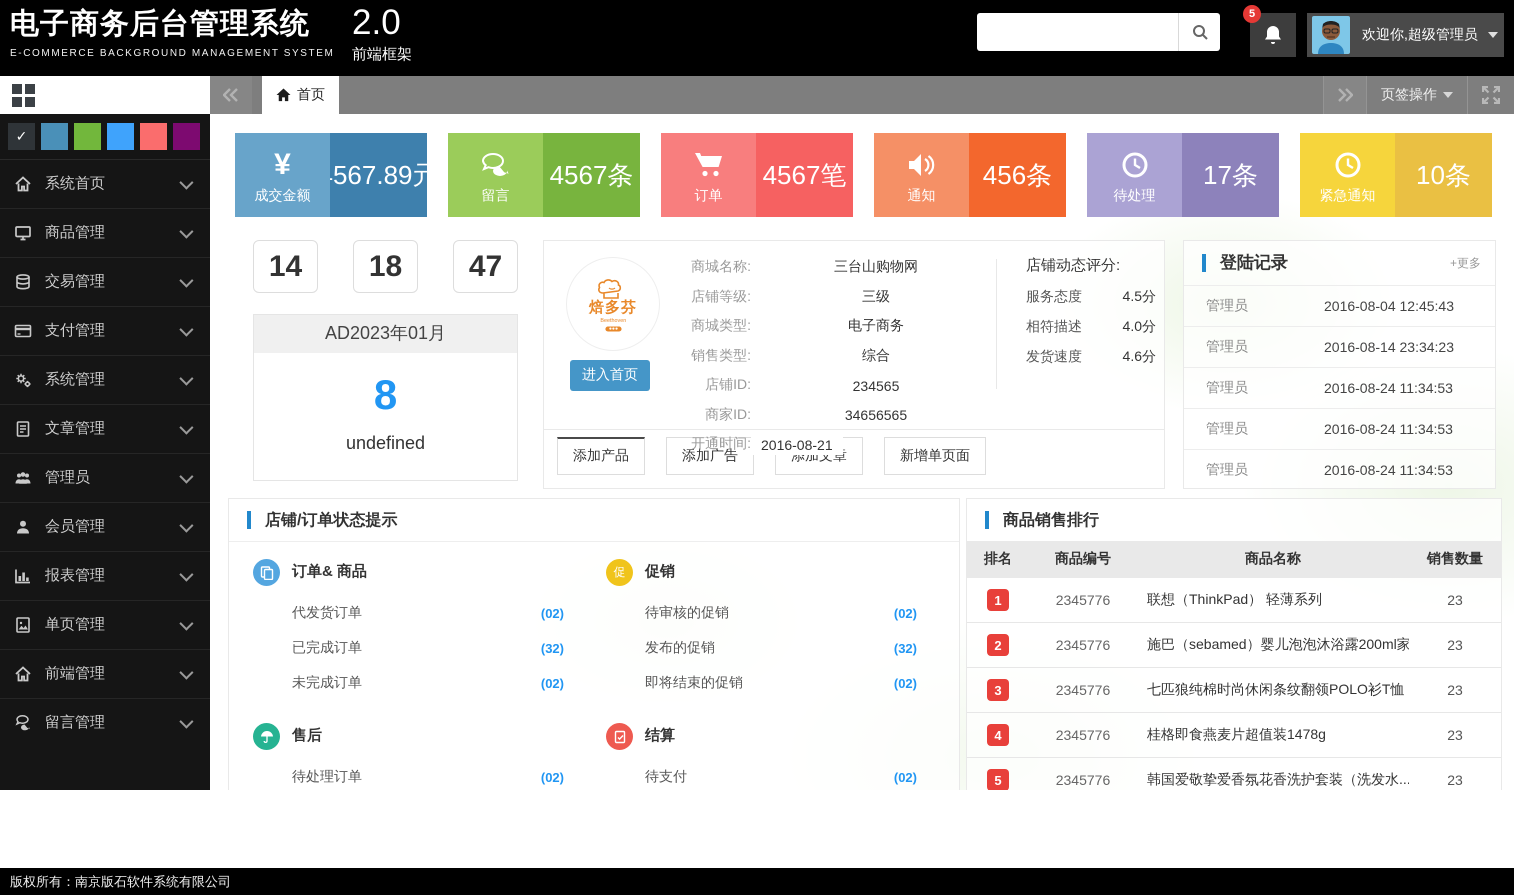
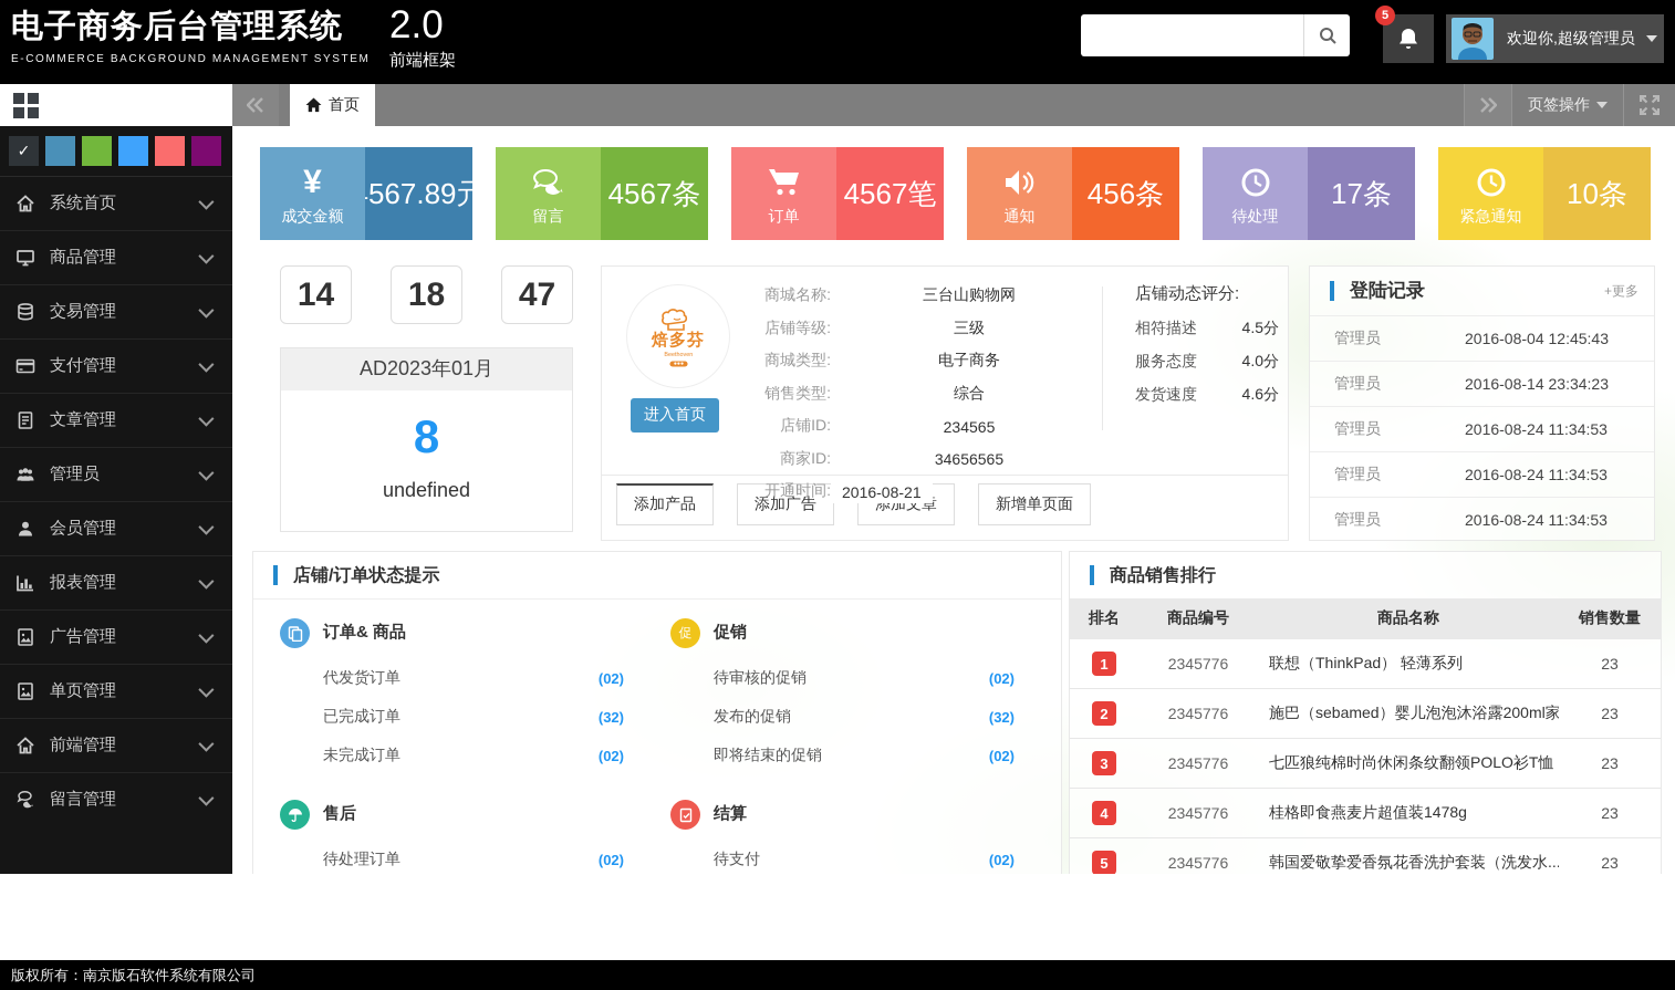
  电子商务后台管理系统
  E-COMMERCE BACKGROUND MANAGEMENT SYSTEM
  2.0
  前端框架
  5
  欢迎你,超级管理员
  首页
  页签操作
  ✓
  系统首页
  商品管理
  交易管理
  支付管理
- 系统管理
  文章管理
  管理员
  会员管理
  报表管理
+ 广告管理
  单页管理
  前端管理
  留言管理
  ¥
  成交金额
  567.89元
  留言
  4567条
  订单
  4567笔
  通知
  456条
  待处理
  17条
  紧急通知
  10条
  14
  18
  47
  AD2023年01月
  8
  undefined
  焙多芬
  进入首页
  商城名称:
  三台山购物网
  店铺等级:
  三级
  商城类型:
  电子商务
  销售类型:
  综合
  店铺ID:
  234565
  商家ID:
  34656565
  开通时间:
  2016-08-21
  店铺动态评分:
- 服务态度
+ 相符描述
  4.5分
- 相符描述
+ 服务态度
  4.0分
  发货速度
  4.6分
  添加产品
  添加广告
  新增单页面
  登陆记录
  +更多
  管理员
  2016-08-04 12:45:43
  管理员
  2016-08-14 23:34:23
  管理员
  2016-08-24 11:34:53
  管理员
  2016-08-24 11:34:53
  管理员
  2016-08-24 11:34:53
  店铺/订单状态提示
  订单& 商品
  代发货订单
  (02)
  已完成订单
  (32)
  未完成订单
  (02)
  售后
  待处理订单
  (02)
  促
  促销
  待审核的促销
  (02)
  发布的促销
  (32)
  即将结束的促销
  (02)
  结算
  待支付
  (02)
  商品销售排行
  排名
  商品编号
  商品名称
  销售数量
  1
  2345776
  联想（ThinkPad） 轻薄系列
  23
  2
  2345776
  施巴（sebamed）婴儿泡泡沐浴露200ml家
  23
  3
  2345776
  七匹狼纯棉时尚休闲条纹翻领POLO衫T恤
  23
  4
  2345776
  桂格即食燕麦片超值装1478g
  23
  5
  2345776
  韩国爱敬挚爱香氛花香洗护套装（洗发水...
  23
  版权所有：南京版石软件系统有限公司
